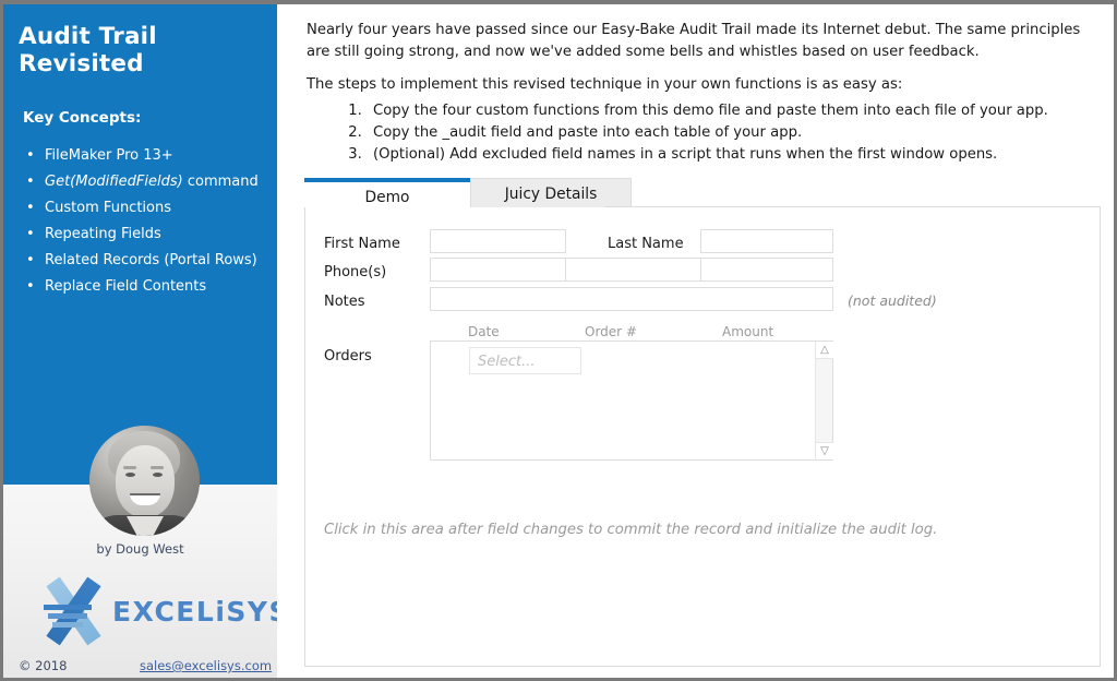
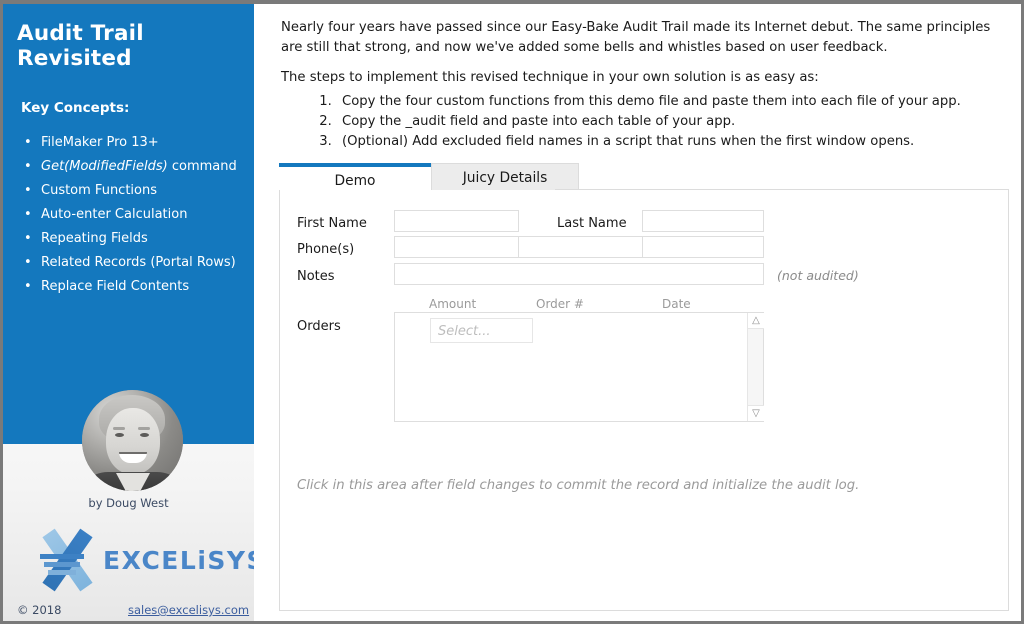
  Audit Trail Revisited
  Key Concepts:
  FileMaker Pro 13+
  Get(ModifiedFields) command
  Custom Functions
+ Auto-enter Calculation
  Repeating Fields
  Related Records (Portal Rows)
  Replace Field Contents
  by Doug West
  EXCELiSY
  © 2018
  sales@excelisys.com
- Nearly four years have passed since our Easy-Bake Audit Trail made its Internet debut. The same principles are still going strong, and now we've added some bells and whistles based on user feedback.
+ Nearly four years have passed since our Easy-Bake Audit Trail made its Internet debut. The same principles are still that strong, and now we've added some bells and whistles based on user feedback.
- The steps to implement this revised technique in your own functions is as easy as:
+ The steps to implement this revised technique in your own solution is as easy as:
  Copy the four custom functions from this demo file and paste them into each file of your app.
  Copy the _audit field and paste into each table of your app.
  (Optional) Add excluded field names in a script that runs when the first window opens.
  Demo
  Juicy Details
  First Name
  Last Name
  Phone(s)
  Notes
  (not audited)
- Date
+ Amount
  Order #
- Amount
+ Date
  Orders
  Select...
  △
  ▽
  Click in this area after field changes to commit the record and initialize the audit log.
